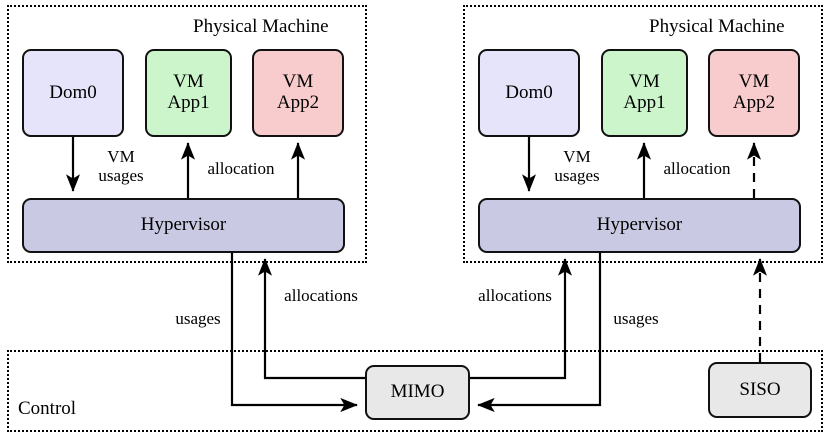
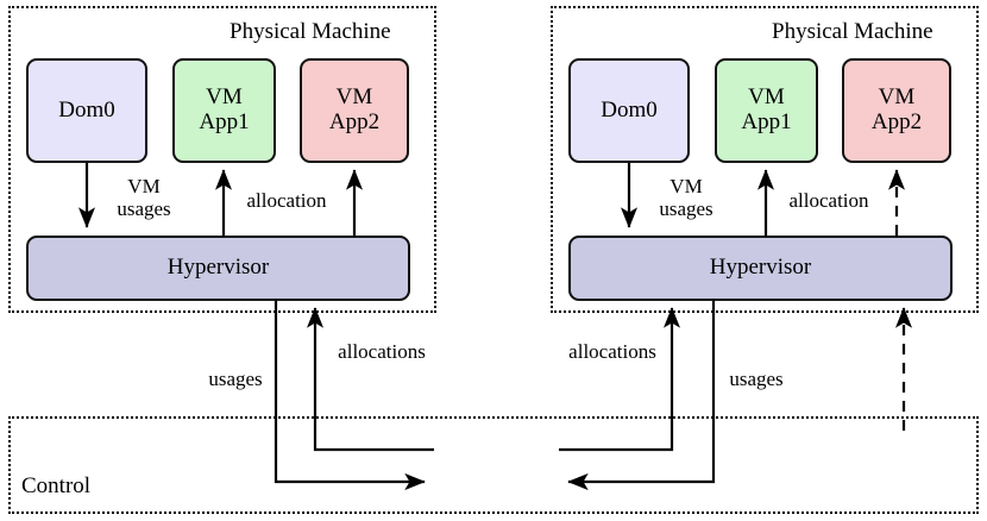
  Physical Machine
  Physical Machine
  Control
  Dom0
  VM
  App1
  VM
  App2
  Hypervisor
  VM
  usages
  allocation
  Dom0
  VM
  App1
  VM
  App2
  Hypervisor
  VM
  usages
  allocation
- MIMO
- SISO
  usages
  allocations
  allocations
  usages
